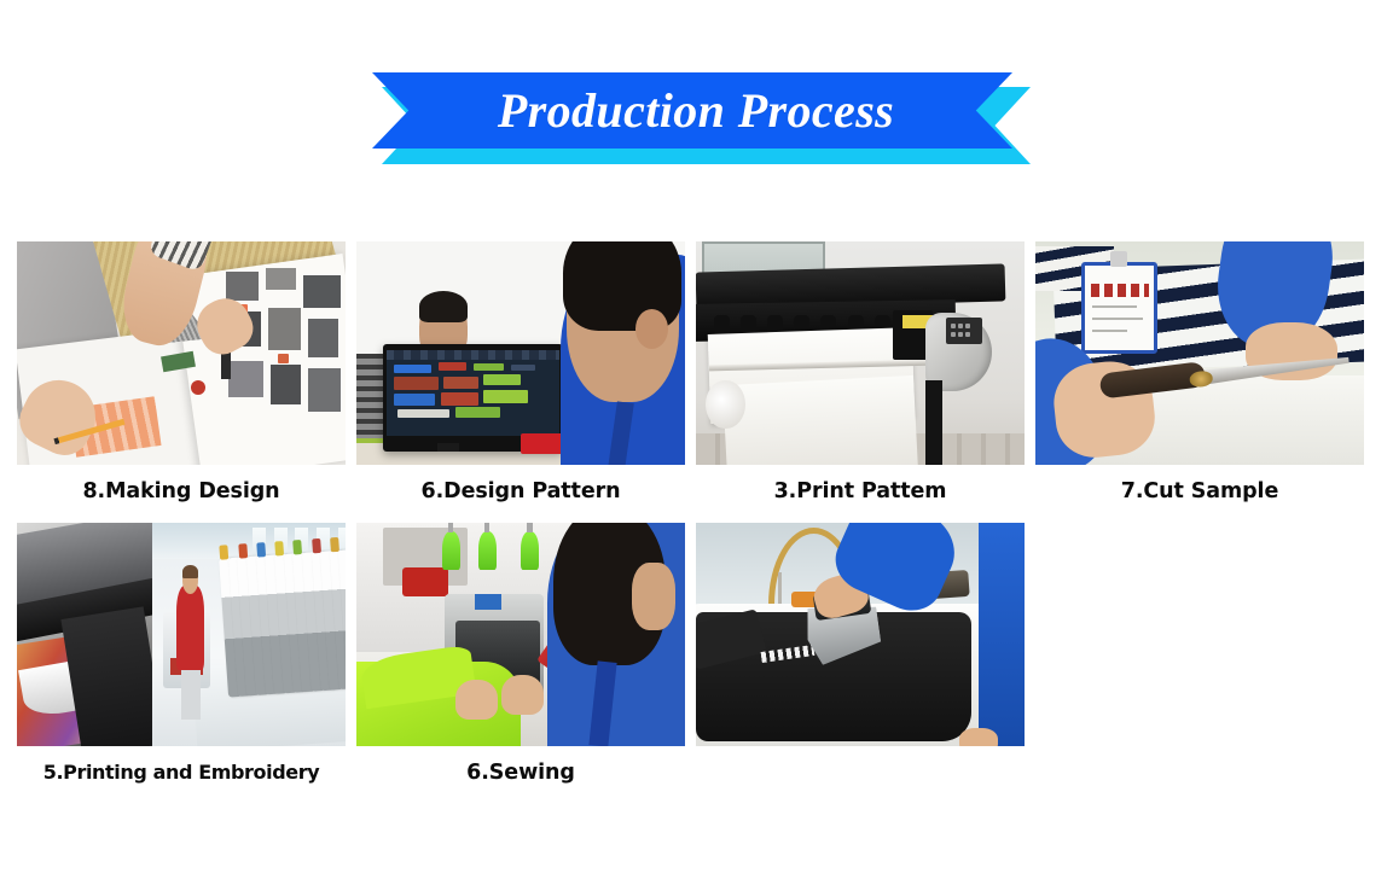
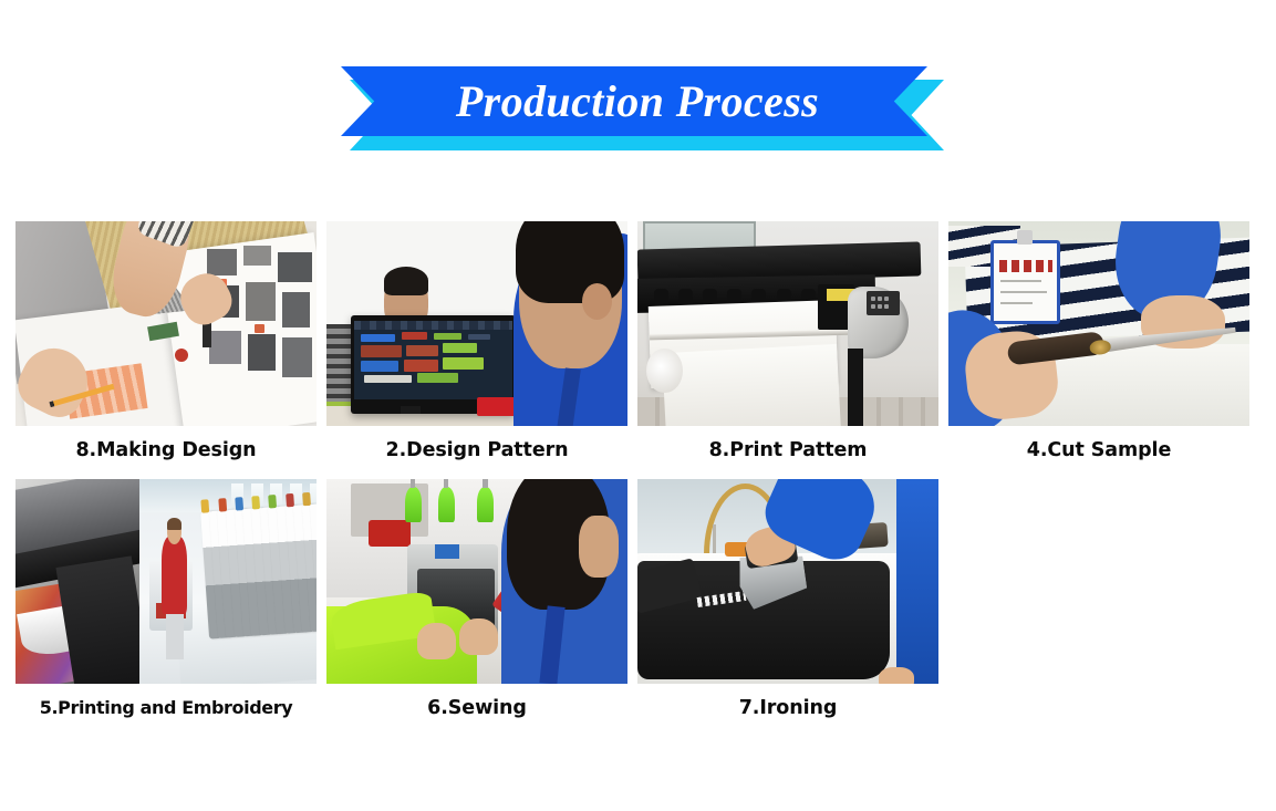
  Production Process
  8.Making Design
- 6.Design Pattern
+ 2.Design Pattern
- 3.Print Pattem
+ 8.Print Pattem
- 7.Cut Sample
+ 4.Cut Sample
  5.Printing and Embroidery
  6.Sewing
+ 7.Ironing
